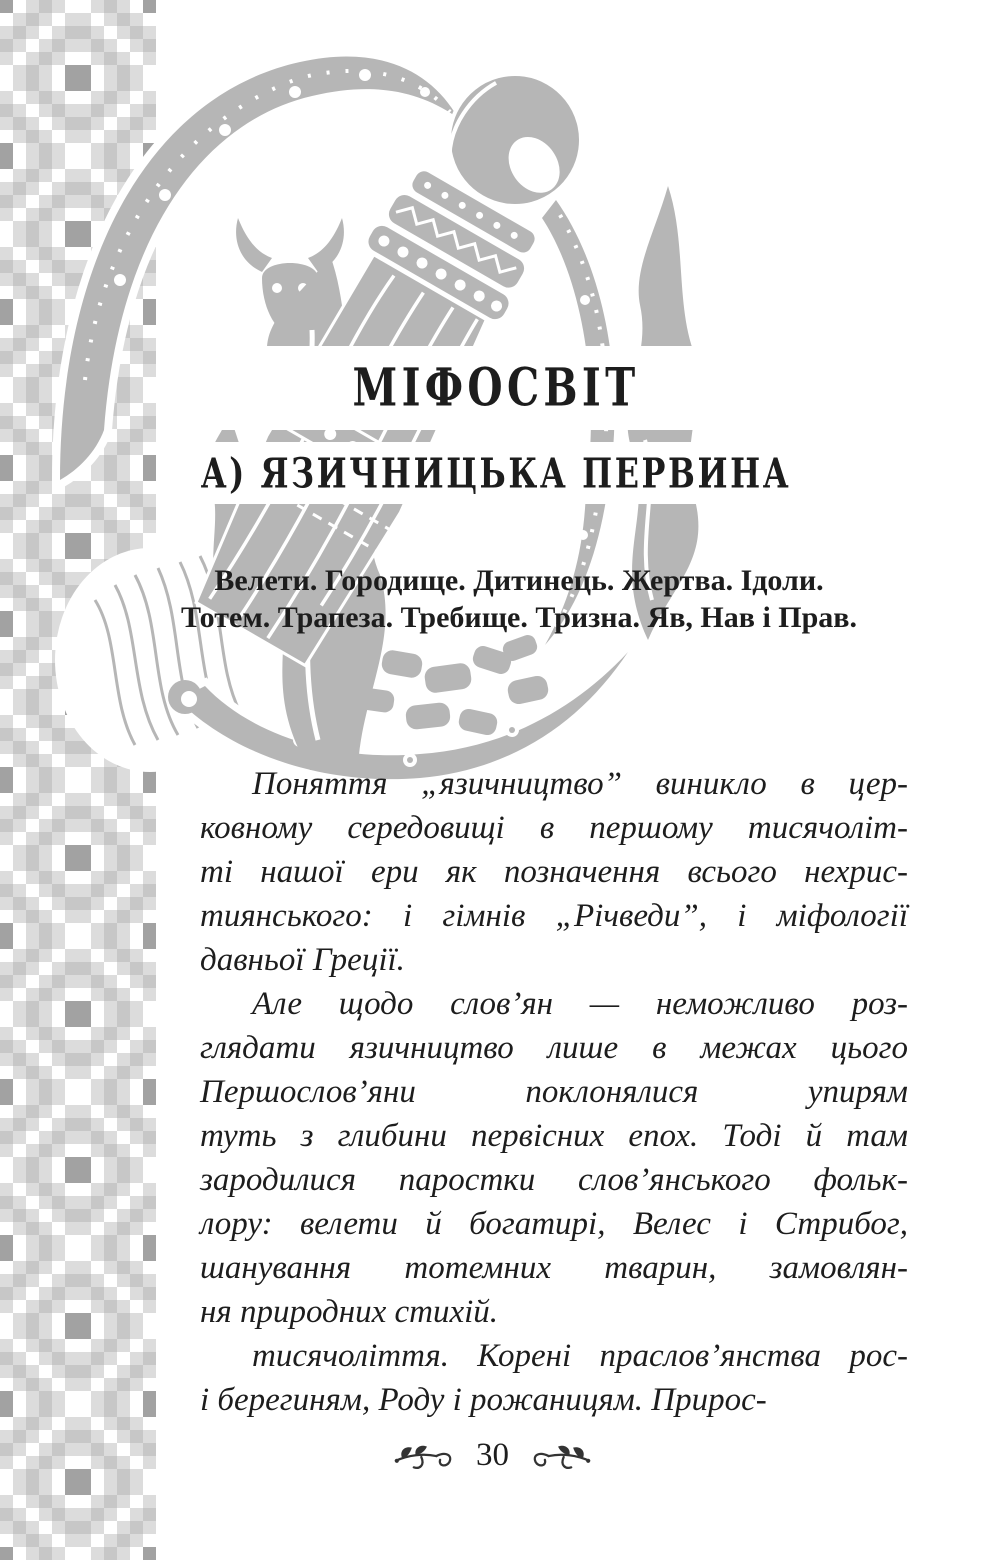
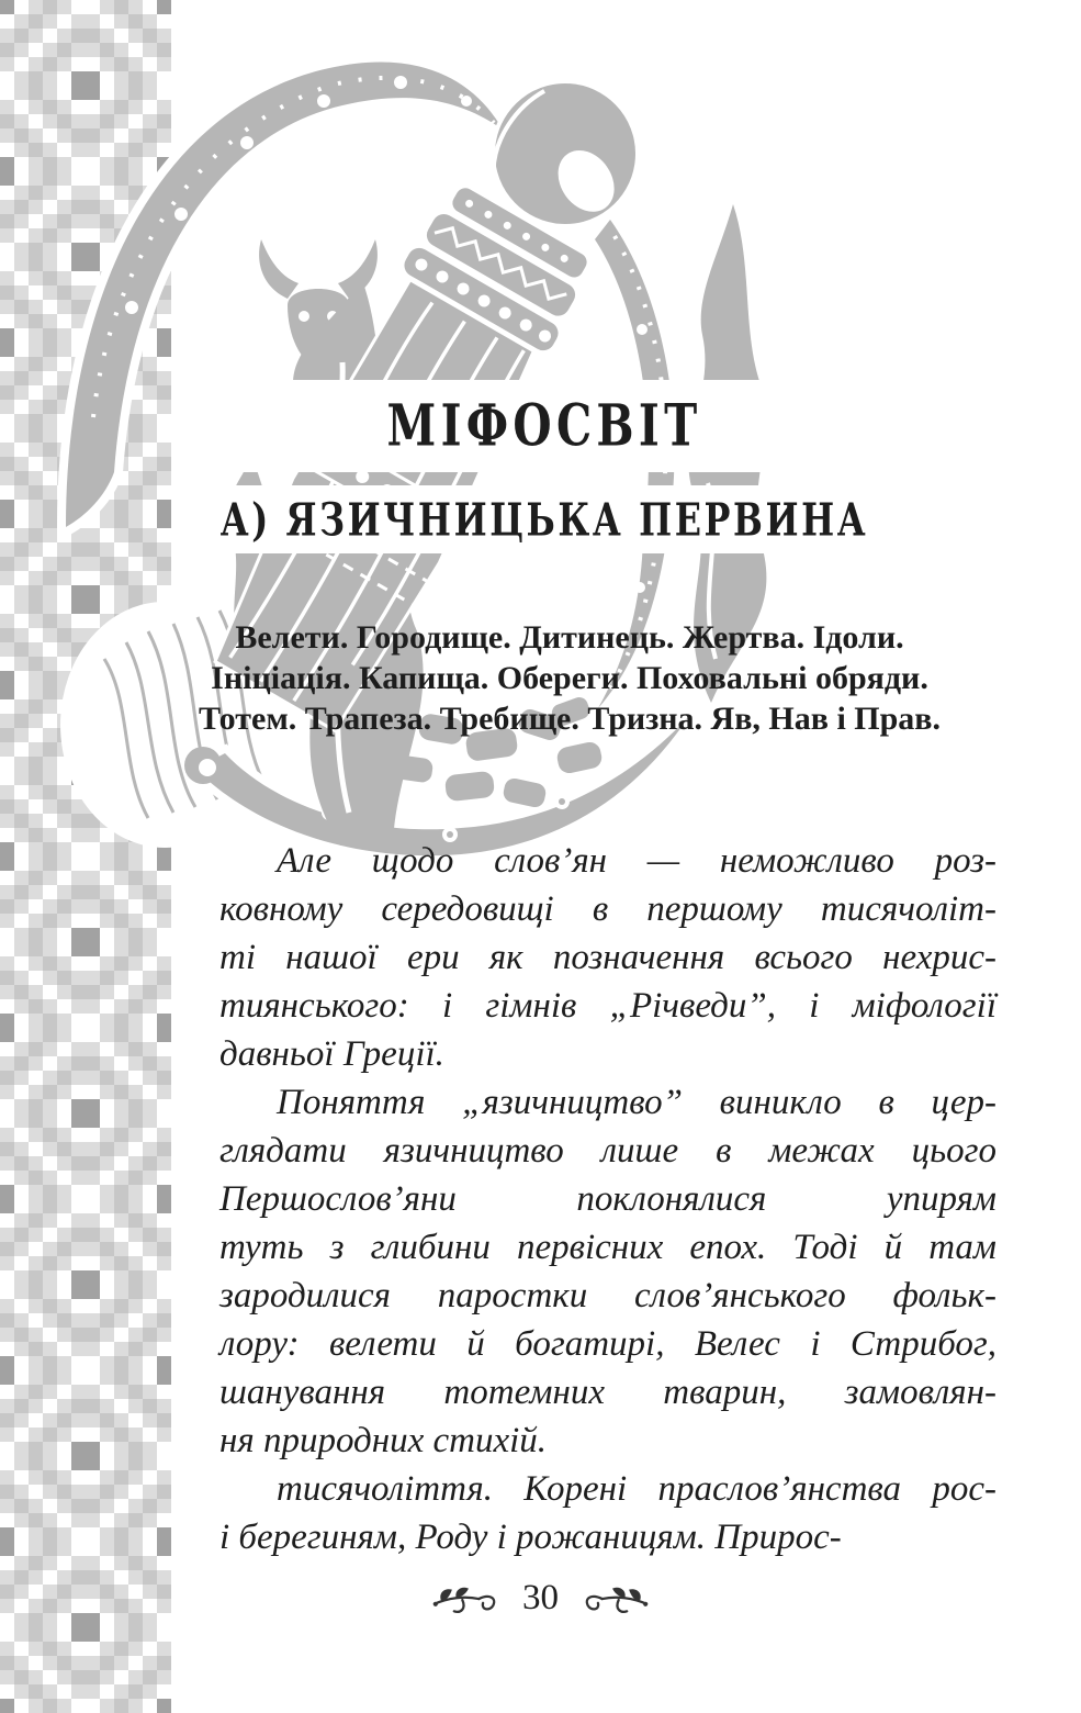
  МІФОСВІТ
  А) ЯЗИЧНИЦЬКА ПЕРВИНА
  Велети. Городище. Дитинець. Жертва. Ідоли.
+ Ініціація. Капища. Обереги. Поховальні обряди.
  Тотем. Трапеза. Требище. Тризна. Яв, Нав і Прав.
- Поняття „язичництво” виникло в цер-
+ Але щодо слов’ян — неможливо роз-
  ковному середовищі в першому тисячоліт-
  ті нашої ери як позначення всього нехрис-
  тиянського: і гімнів „Річведи”, і міфології
  давньої Греції.
- Але щодо слов’ян — неможливо роз-
+ Поняття „язичництво” виникло в цер-
  глядати язичництво лише в межах цього
  Першослов’яни поклонялися упирям
  туть з глибини первісних епох. Тоді й там
  зародилися паростки слов’янського фольк-
  лору: велети й богатирі, Велес і Стрибог,
  шанування тотемних тварин, замовлян-
  ня природних стихій.
  тисячоліття. Корені праслов’янства рос-
  і берегиням, Роду і рожаницям. Прирос-
  30
